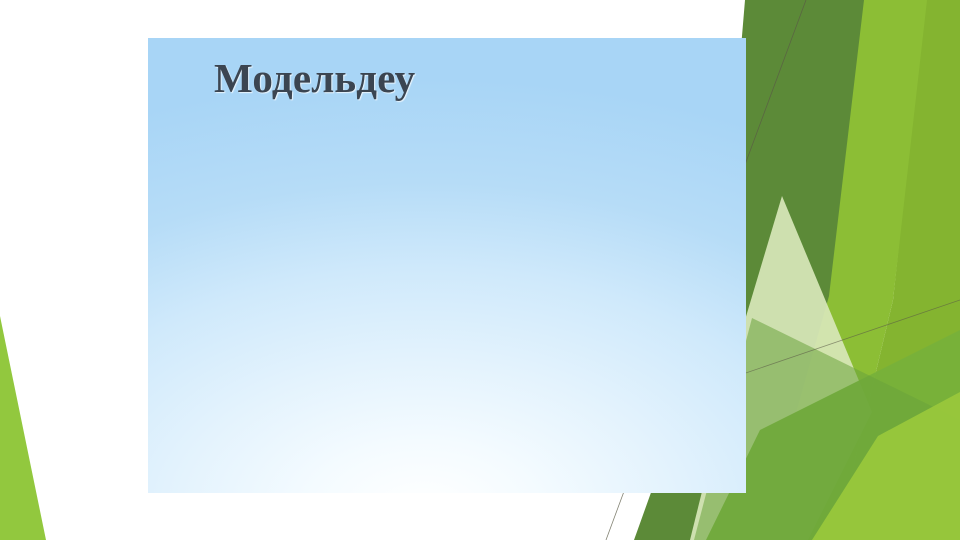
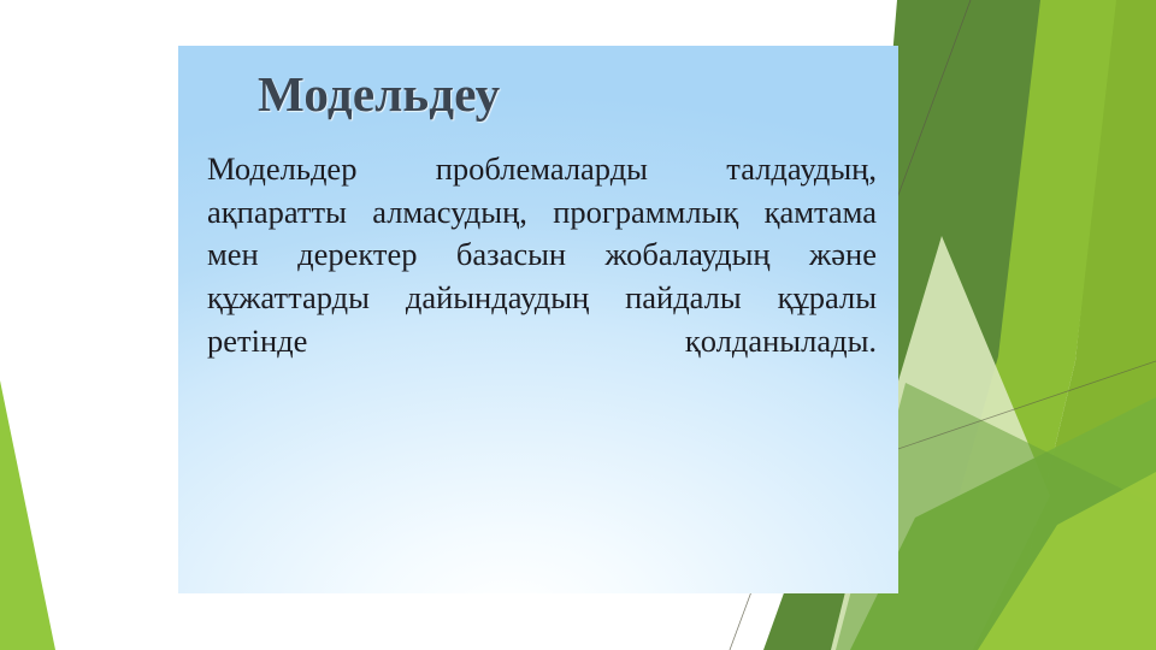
  Модельдеу
+ Модельдер проблемаларды талдаудың, ақпаратты алмасудың, программлық қамтама мен деректер базасын жобалаудың және құжаттарды дайындаудың пайдалы құралы ретінде қолданылады.
